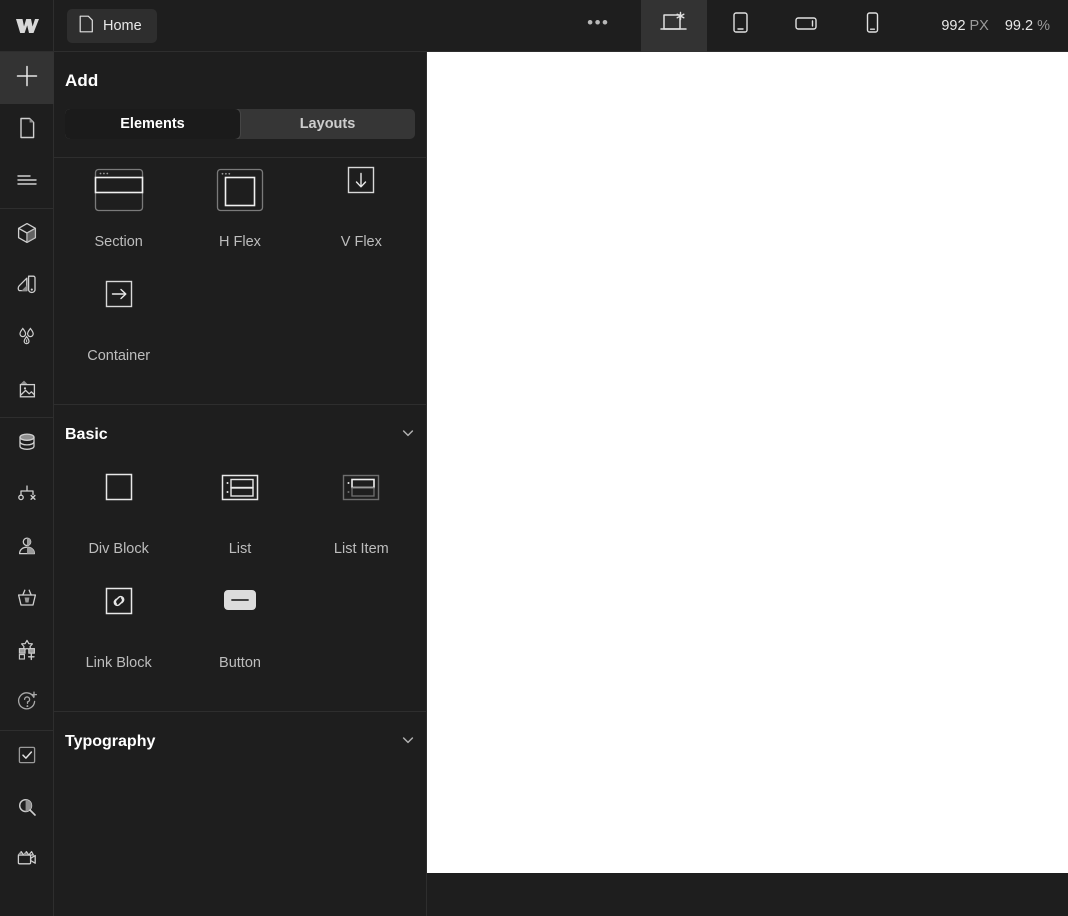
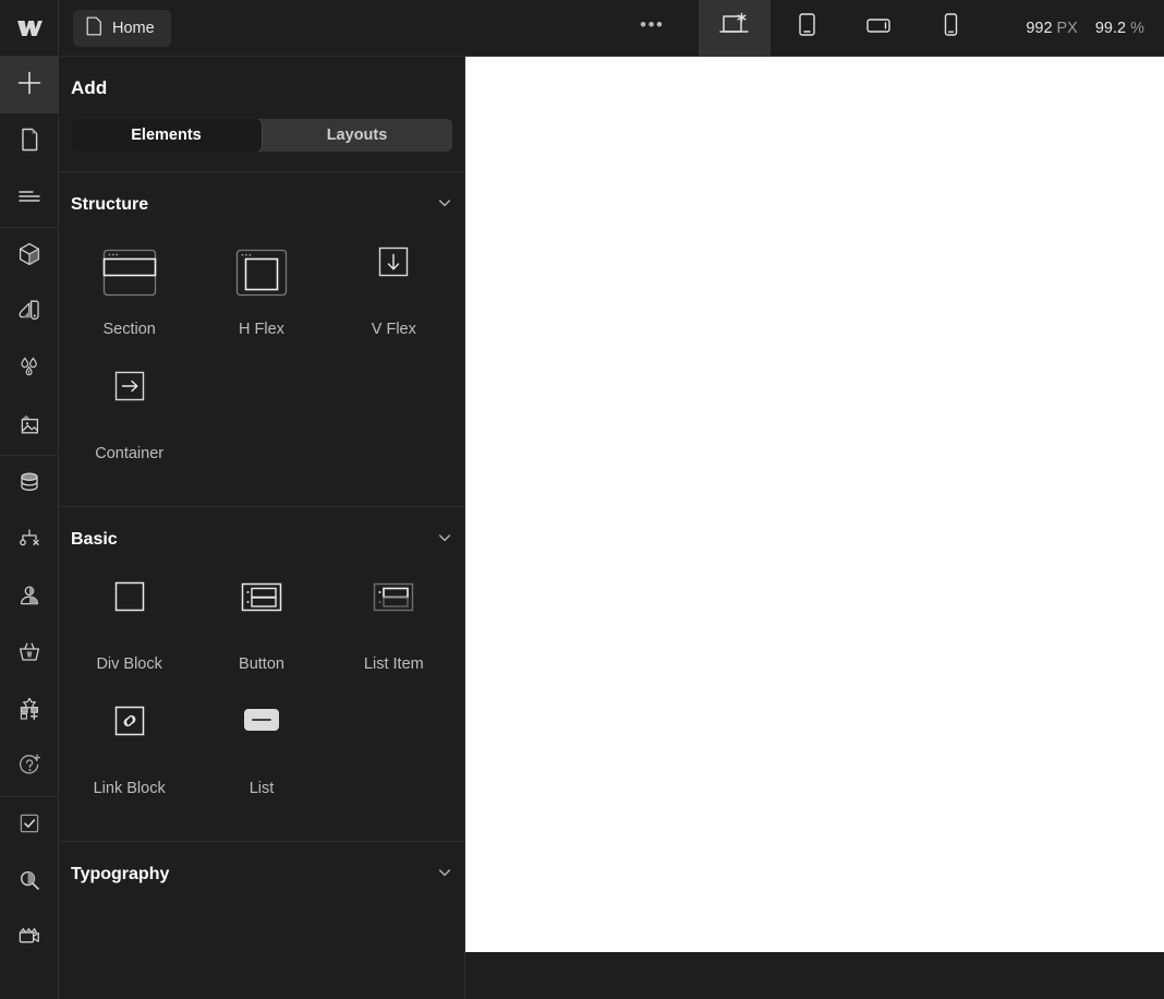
  Home
  •••
  992
  PX
  99.2
  %
  Add
  Elements
  Layouts
+ Structure
  Section
  H Flex
  V Flex
  Container
  Basic
  Div Block
- List
+ Button
  List Item
  Link Block
- Button
+ List
  Typography
